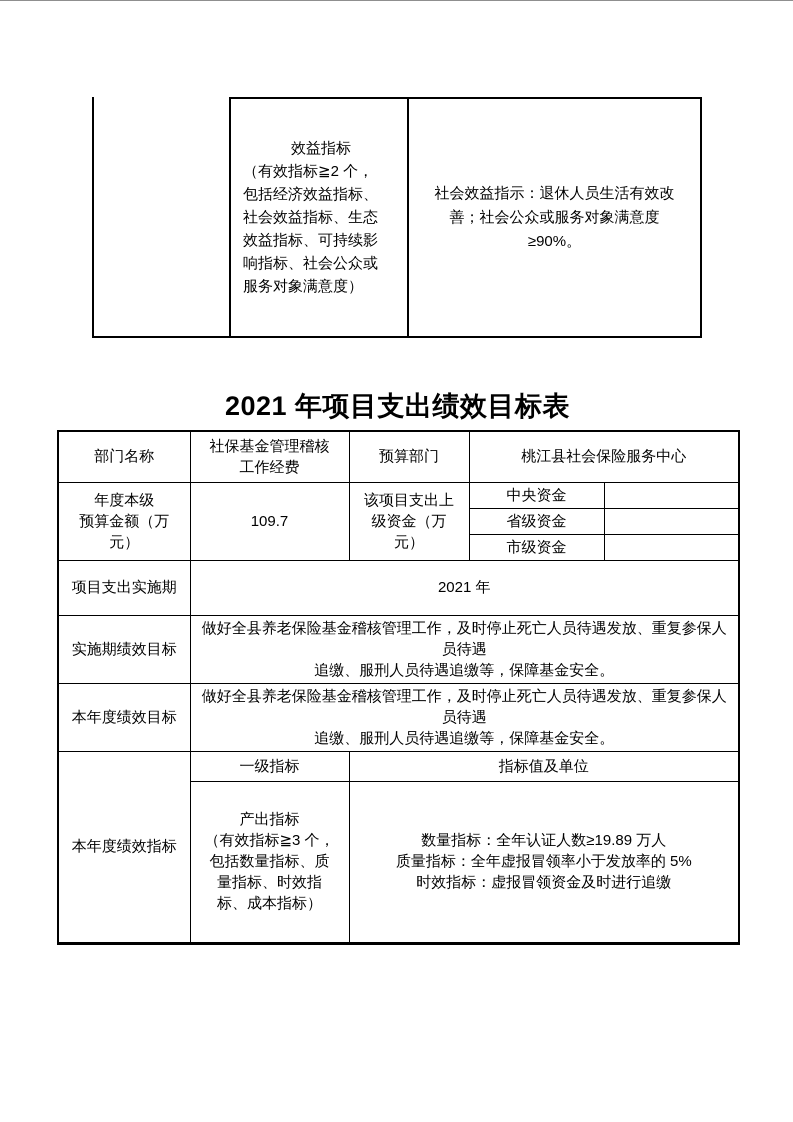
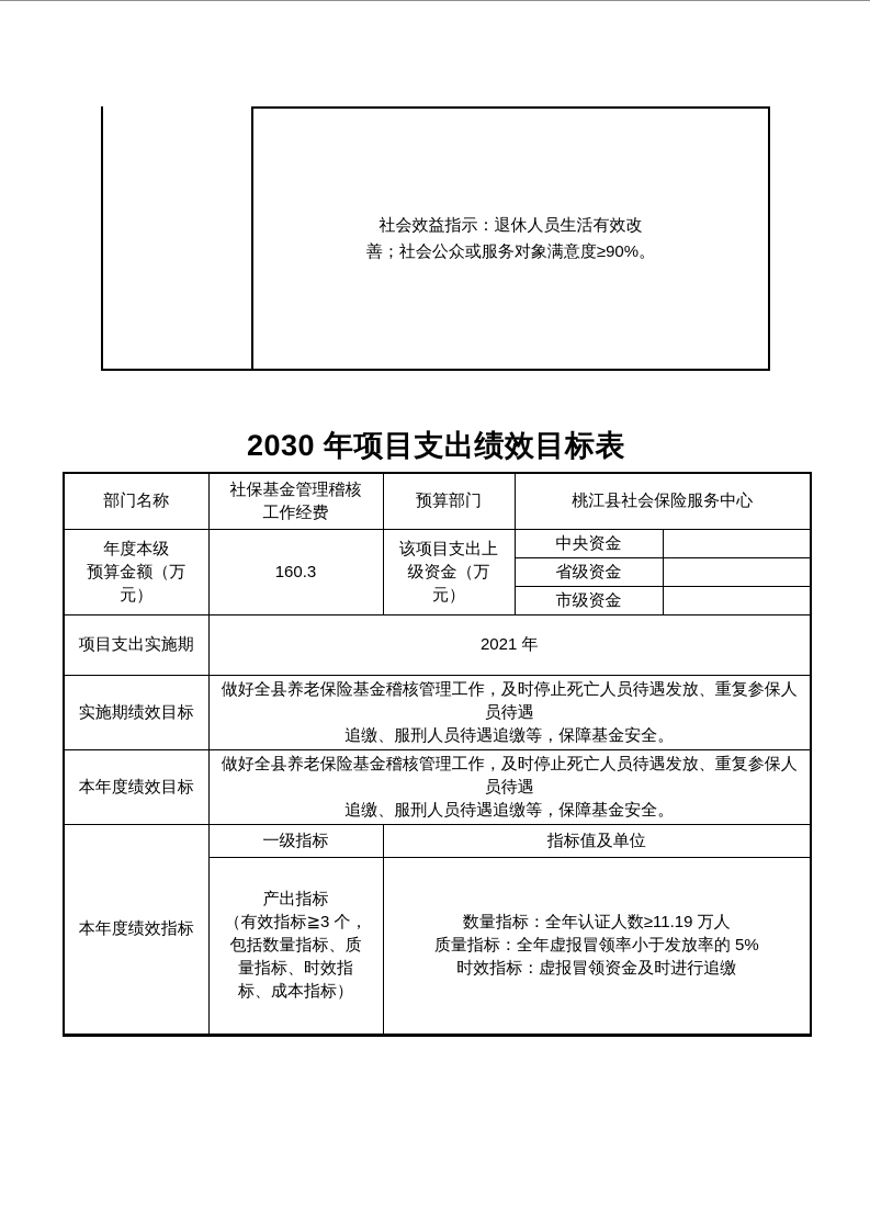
- 效益指标
- （有效指标≧2 个，
- 包括经济效益指标、
- 社会效益指标、生态
- 效益指标、可持续影
- 响指标、社会公众或
- 服务对象满意度）
  社会效益指示：退休人员生活有效改
  善；社会公众或服务对象满意度≥90%。
- 2021 年项目支出绩效目标表
+ 2030 年项目支出绩效目标表
  部门名称	社保基金管理稽核 工作经费	预算部门	桃江县社会保险服务中心
- 年度本级 预算金额（万 元）	109.7	该项目支出上 级资金（万 元）	中央资金
+ 年度本级 预算金额（万 元）	160.3	该项目支出上 级资金（万 元）	中央资金
  省级资金
  市级资金
  项目支出实施期	2021 年
  实施期绩效目标	做好全县养老保险基金稽核管理工作，及时停止死亡人员待遇发放、重复参保人员待遇 追缴、服刑人员待遇追缴等，保障基金安全。
  本年度绩效目标	做好全县养老保险基金稽核管理工作，及时停止死亡人员待遇发放、重复参保人员待遇 追缴、服刑人员待遇追缴等，保障基金安全。
  本年度绩效指标	一级指标	指标值及单位
- 产出指标 （有效指标≧3 个， 包括数量指标、质 量指标、时效指 标、成本指标）	数量指标：全年认证人数≥19.89 万人 质量指标：全年虚报冒领率小于发放率的 5% 时效指标：虚报冒领资金及时进行追缴
+ 产出指标 （有效指标≧3 个， 包括数量指标、质 量指标、时效指 标、成本指标）	数量指标：全年认证人数≥11.19 万人 质量指标：全年虚报冒领率小于发放率的 5% 时效指标：虚报冒领资金及时进行追缴
